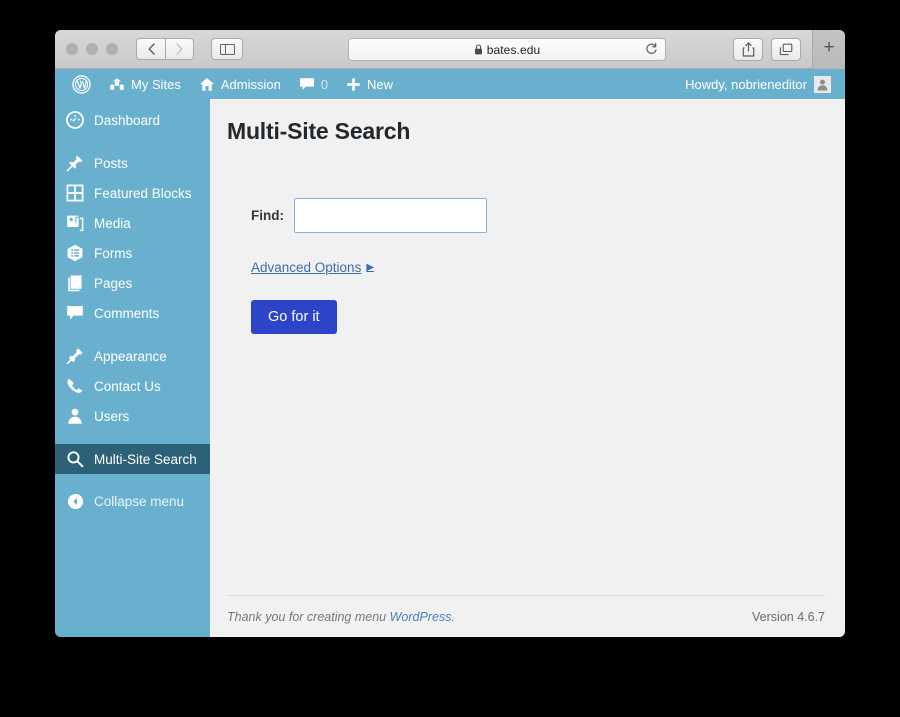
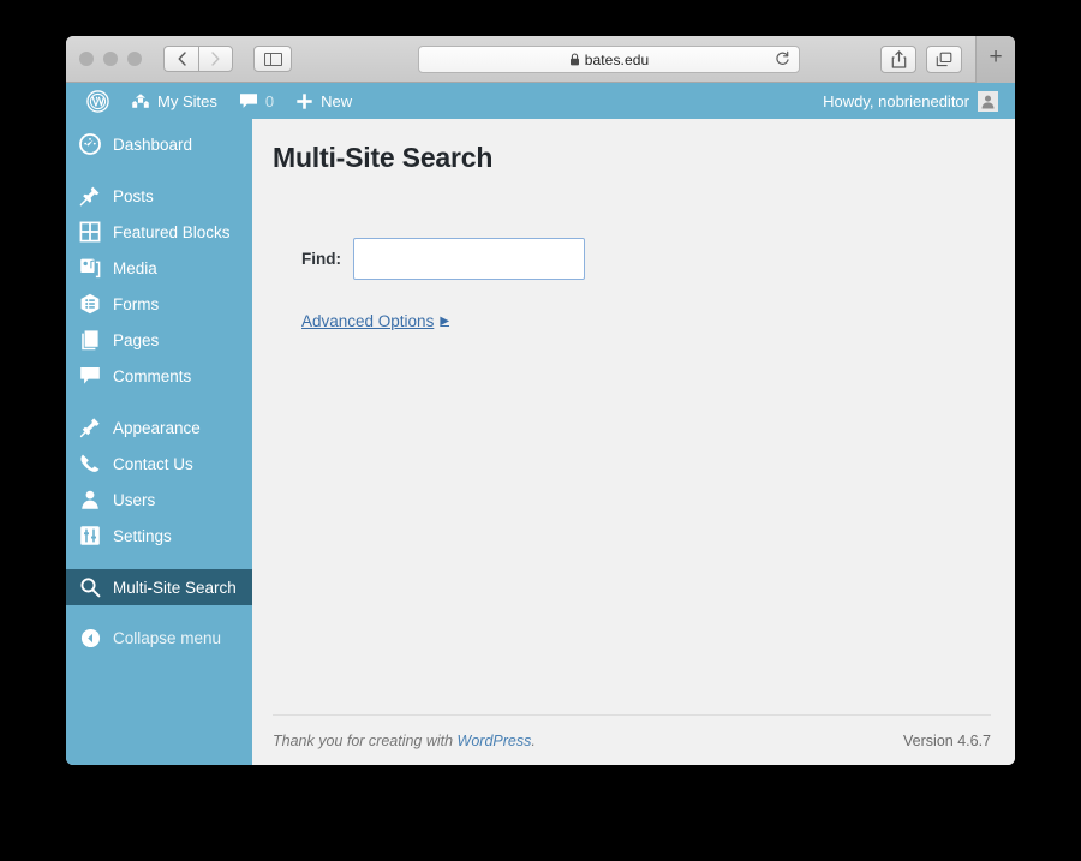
  bates.edu
  +
  My Sites
- Admission
  0
  New
  Howdy, nobrieneditor
  Dashboard
  Posts
  Featured Blocks
  Media
  Forms
  Pages
  Comments
  Appearance
  Contact Us
  Users
+ Settings
  Multi-Site Search
  Collapse menu
  Multi-Site Search
  Find:
  Advanced Options
  ▶
- Go for it
- Thank you for creating menu WordPress.
+ Thank you for creating with WordPress.
  Version 4.6.7
